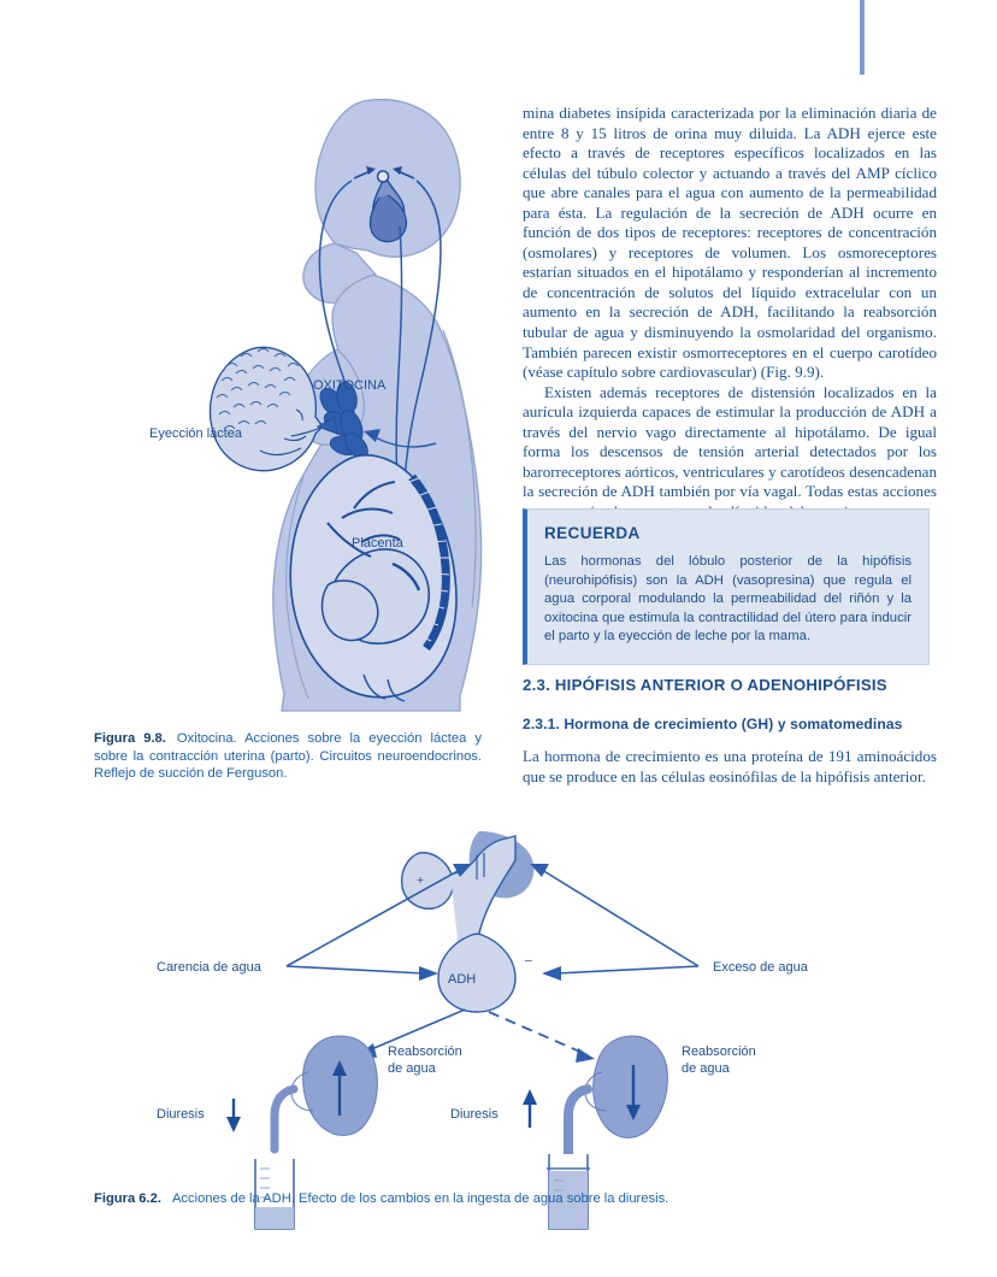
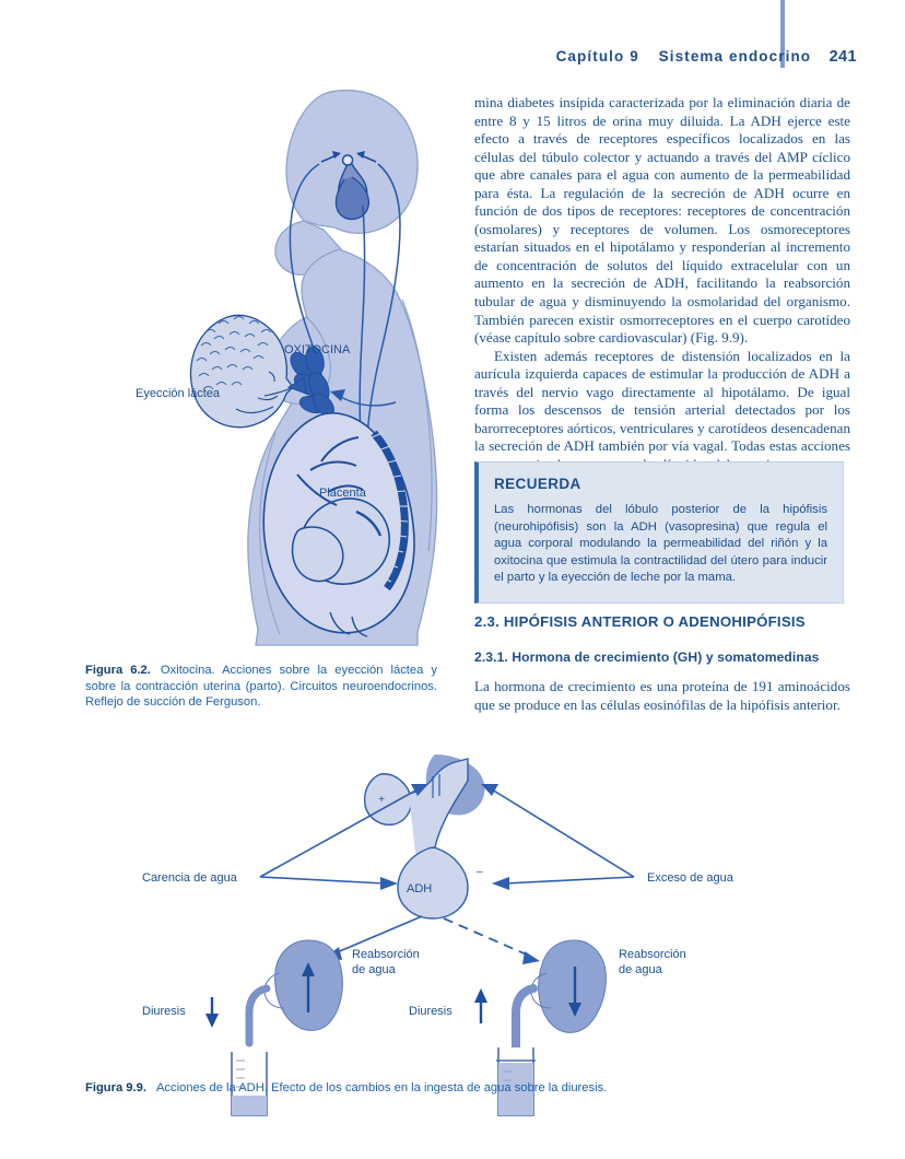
+ Capítulo 9 Sistema endocrino 241
  OXITOCINA
  Eyección láctea
  Placenta
- Figura 9.8. Oxitocina. Acciones sobre la eyección láctea y sobre la contracción uterina (parto). Circuitos neuroendocrinos. Reflejo de succión de Ferguson.
+ Figura 6.2. Oxitocina. Acciones sobre la eyección láctea y sobre la contracción uterina (parto). Circuitos neuroendocrinos. Reflejo de succión de Ferguson.
  mina diabetes insípida caracterizada por la eliminación diaria de entre 8 y 15 litros de orina muy diluida. La ADH ejerce este efecto a través de receptores específicos localizados en las células del túbulo colector y actuando a través del AMP cíclico que abre canales para el agua con aumento de la permeabilidad para ésta. La regulación de la secreción de ADH ocurre en función de dos tipos de receptores: receptores de concentración (osmolares) y receptores de volumen. Los osmoreceptores estarían situados en el hipotálamo y responderían al incremento de concentración de solutos del líquido extracelular con un aumento en la secreción de ADH, facilitando la reabsorción tubular de agua y disminuyendo la osmolaridad del organismo. También parecen existir osmorreceptores en el cuerpo carotídeo (véase capítulo sobre cardiovascular) (Fig. 9.9).
  Existen además receptores de distensión localizados en la aurícula izquierda capaces de estimular la producción de ADH a través del nervio vago directamente al hipotálamo. De igual forma los descensos de tensión arterial detectados por los barorreceptores aórticos, ventriculares y carotídeos desencadenan la secreción de ADH también por vía vagal. Todas estas acciones
  RECUERDA
  Las hormonas del lóbulo posterior de la hipófisis (neurohipófisis) son la ADH (vasopresina) que regula el agua corporal modulando la permeabilidad del riñón y la oxitocina que estimula la contractilidad del útero para inducir el parto y la eyección de leche por la mama.
  2.3. HIPÓFISIS ANTERIOR O ADENOHIPÓFISIS
  2.3.1. Hormona de crecimiento (GH) y somatomedinas
  La hormona de crecimiento es una proteína de 191 aminoácidos que se produce en las células eosinófilas de la hipófisis anterior.
  +
  –
  ADH
  Carencia de agua
  Exceso de agua
  Reabsorción
  de agua
  Diuresis
  Reabsorción
  de agua
  Diuresis
- Figura 6.2. Acciones de la ADH. Efecto de los cambios en la ingesta de agua sobre la diuresis.
+ Figura 9.9. Acciones de la ADH. Efecto de los cambios en la ingesta de agua sobre la diuresis.
